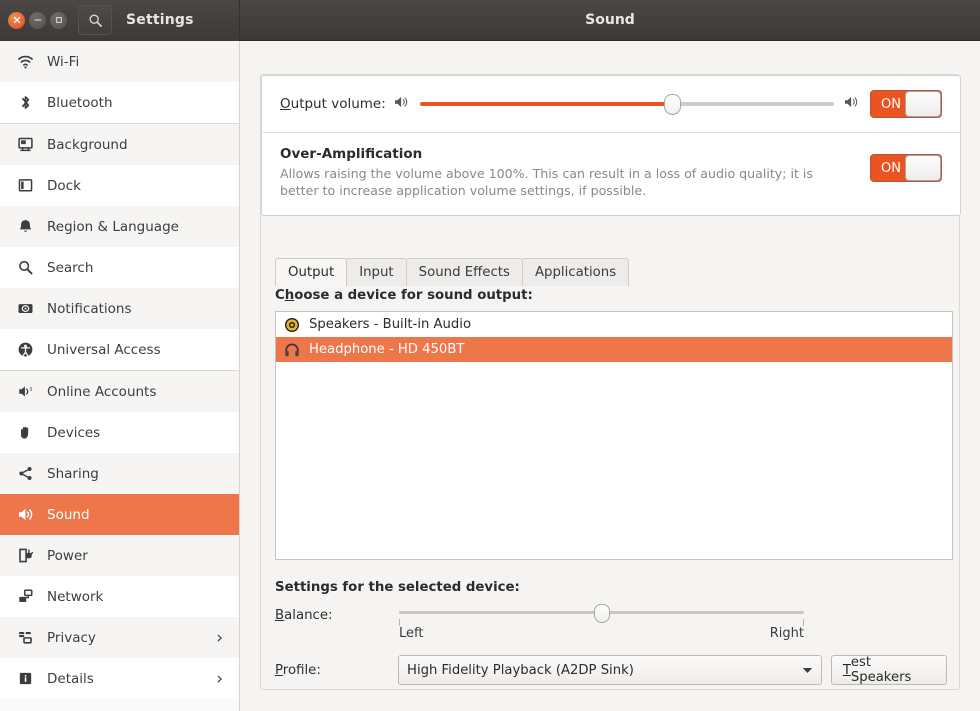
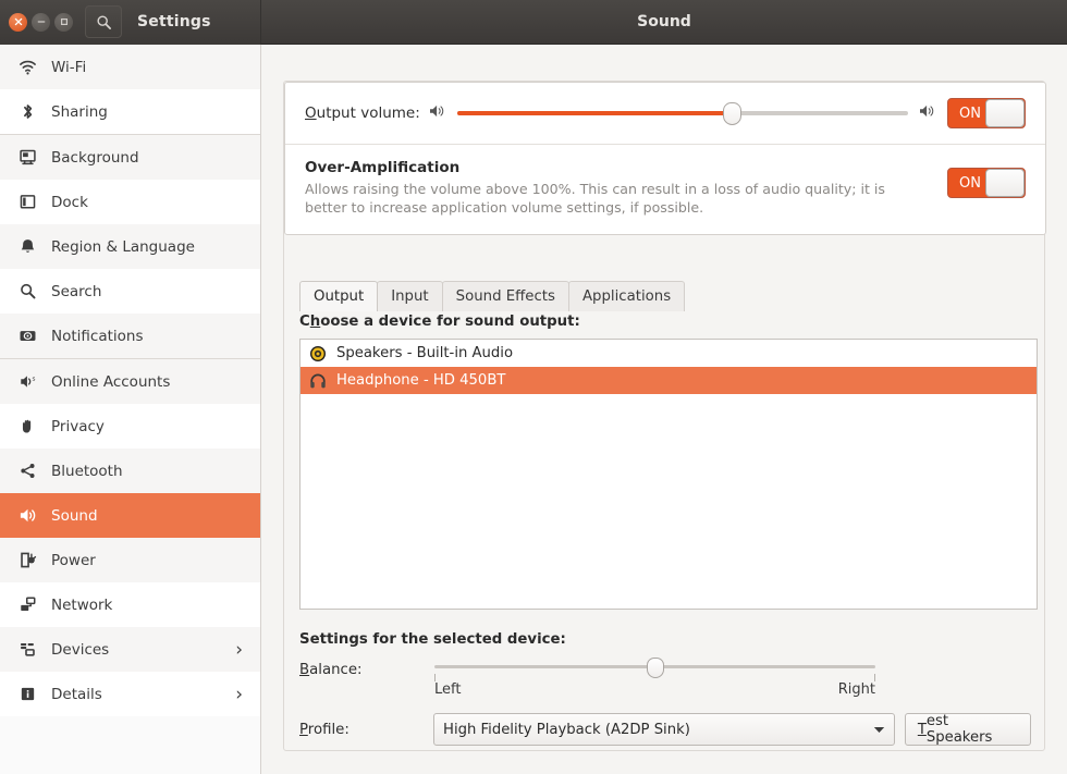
  Settings
  Sound
  Wi-Fi
- Bluetooth
+ Sharing
  Background
  Dock
  Region & Language
  Search
  Notifications
- Universal Access
  Online Accounts
- Devices
+ Privacy
- Sharing
+ Bluetooth
  Sound
  Power
  Network
- Privacy
+ Devices
  ›
  Details
  ›
  Output volume:
  ON
  Over-Amplification
  Allows raising the volume above 100%. This can result in a loss of audio quality; it is better to increase application volume settings, if possible.
  ON
  Output
  Input
  Sound Effects
  Applications
  Choose a device for sound output:
  Speakers - Built-in Audio
  Headphone - HD 450BT
  Settings for the selected device:
  Balance:
  Left
  Right
  Profile:
  High Fidelity Playback (A2DP Sink)
  T
  est Speakers
